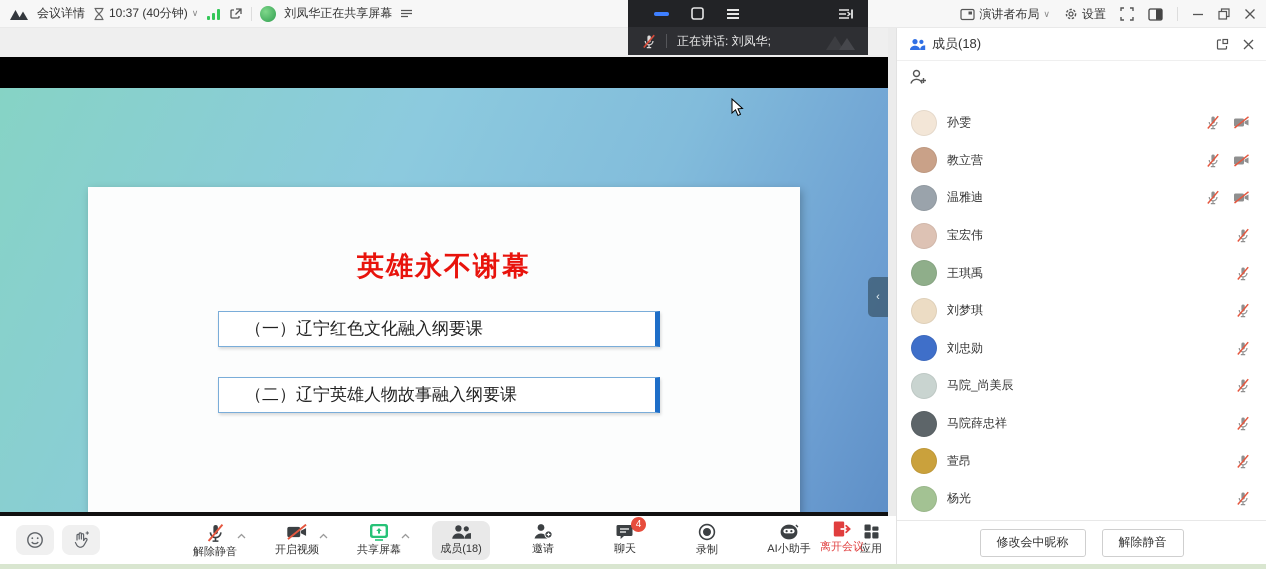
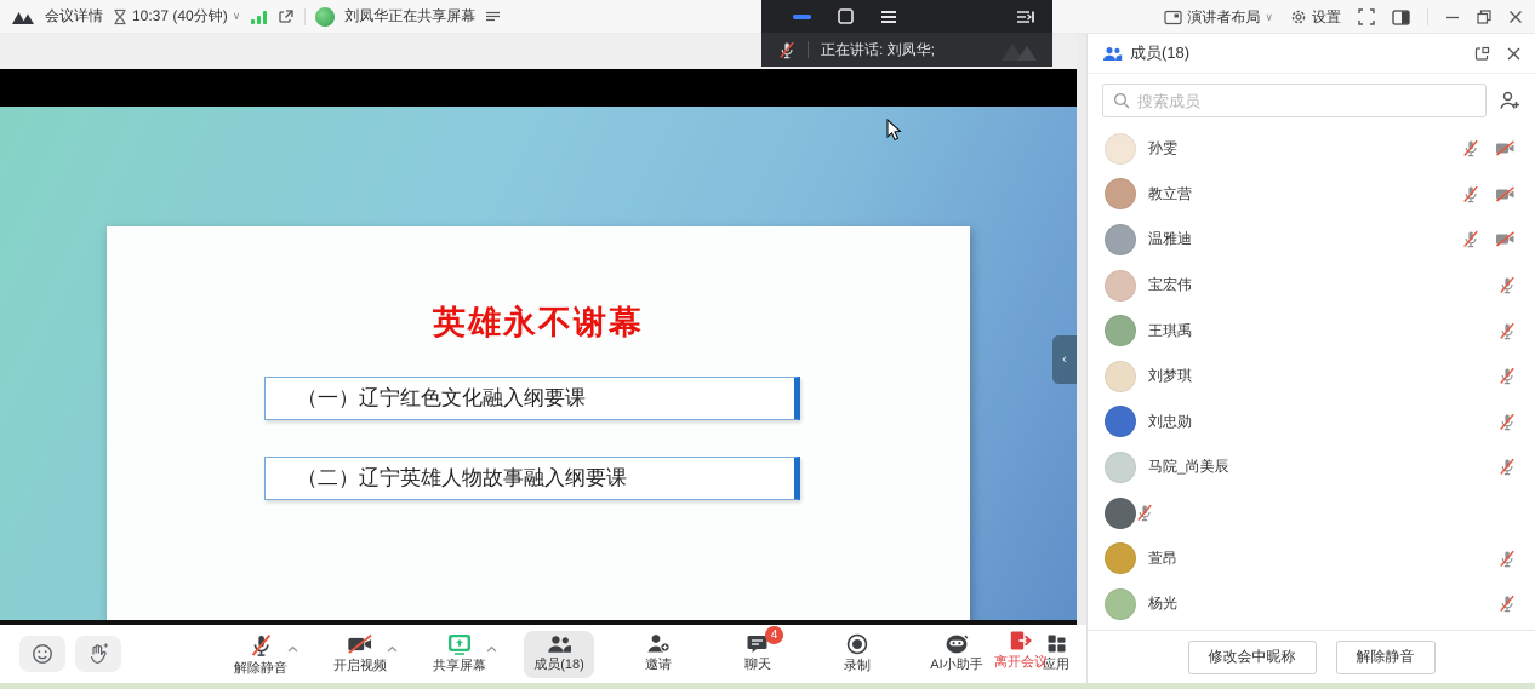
  会议详情
  10:37 (40分钟)
  ∨
  刘凤华正在共享屏幕
  演讲者布局
  ∨
  设置
  英雄永不谢幕
  （一）辽宁红色文化融入纲要课
  （二）辽宁英雄人物故事融入纲要课
  ‹
  正在讲话: 刘凤华;
  成员(18)
+ 搜索成员
  孙雯
  教立营
  温雅迪
  宝宏伟
  王琪禹
  刘梦琪
  刘忠勋
  马院_尚美辰
- 马院薛忠祥
  萱昂
  杨光
  修改会中昵称
  解除静音
  解除静音
  开启视频
  共享屏幕
  成员(18)
  邀请
  聊天
  4
  录制
  AI小助手
  应用
  离开会议
